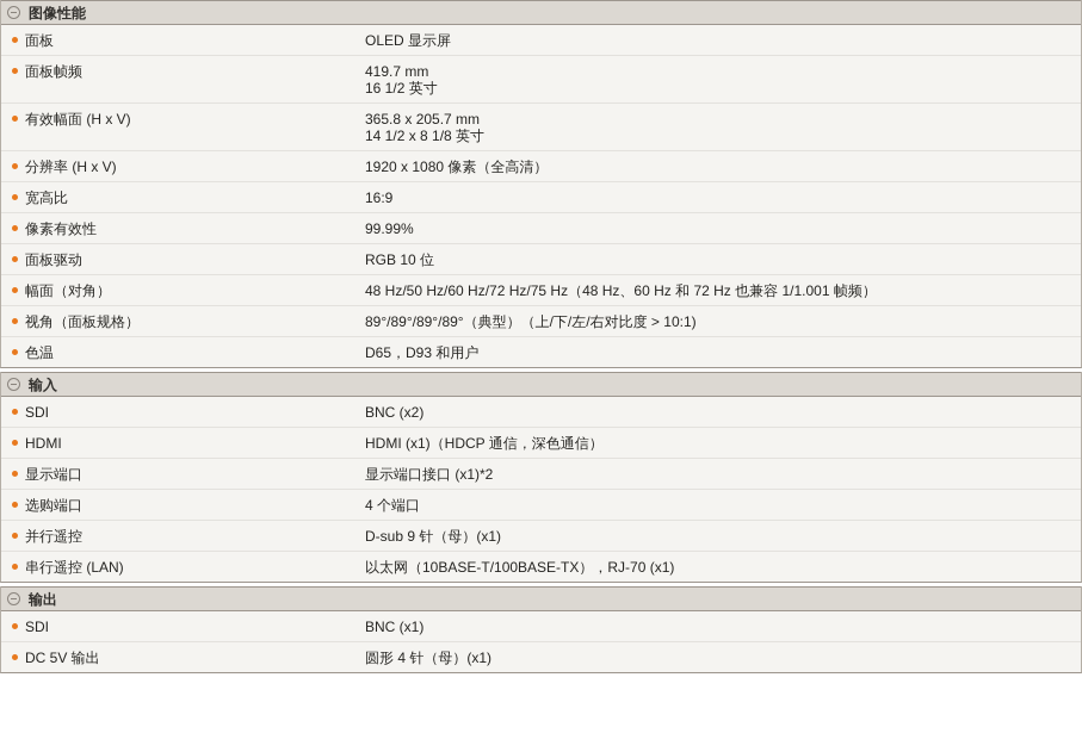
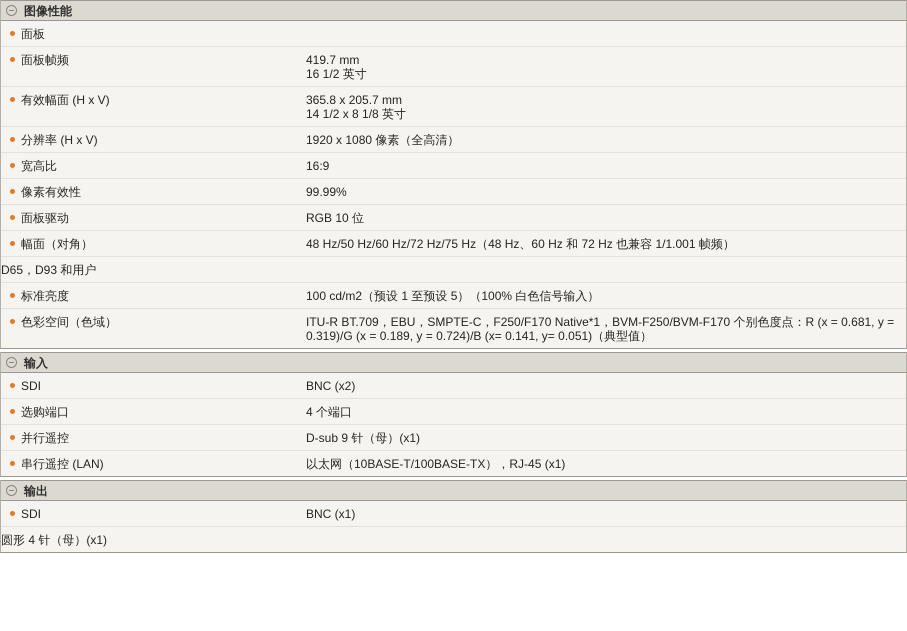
  图像性能
  面板
- OLED 显示屏
  面板帧频
  419.7 mm
  16 1/2 英寸
  有效幅面 (H x V)
  365.8 x 205.7 mm
  14 1/2 x 8 1/8 英寸
  分辨率 (H x V)
  1920 x 1080 像素（全高清）
  宽高比
  16:9
  像素有效性
  99.99%
  面板驱动
  RGB 10 位
  幅面（对角）
  48 Hz/50 Hz/60 Hz/72 Hz/75 Hz（48 Hz、60 Hz 和 72 Hz 也兼容 1/1.001 帧频）
- 视角（面板规格）
- 89°/89°/89°/89°（典型）（上/下/左/右对比度 > 10:1)
- 色温
  D65，D93 和用户
+ 标准亮度
+ 100 cd/m2（预设 1 至预设 5）（100% 白色信号输入）
+ 色彩空间（色域）
+ ITU-R BT.709，EBU，SMPTE-C，F250/F170 Native*1，BVM-F250/BVM-F170 个别色度点：R (x = 0.681, y = 0.319)/G (x = 0.189, y = 0.724)/B (x= 0.141, y= 0.051)（典型值）
  输入
  SDI
  BNC (x2)
- HDMI
- HDMI (x1)（HDCP 通信，深色通信）
- 显示端口
- 显示端口接口 (x1)*2
  选购端口
  4 个端口
  并行遥控
  D-sub 9 针（母）(x1)
  串行遥控 (LAN)
- 以太网（10BASE-T/100BASE-TX），RJ-70 (x1)
+ 以太网（10BASE-T/100BASE-TX），RJ-45 (x1)
  输出
  SDI
  BNC (x1)
- DC 5V 输出
  圆形 4 针（母）(x1)
